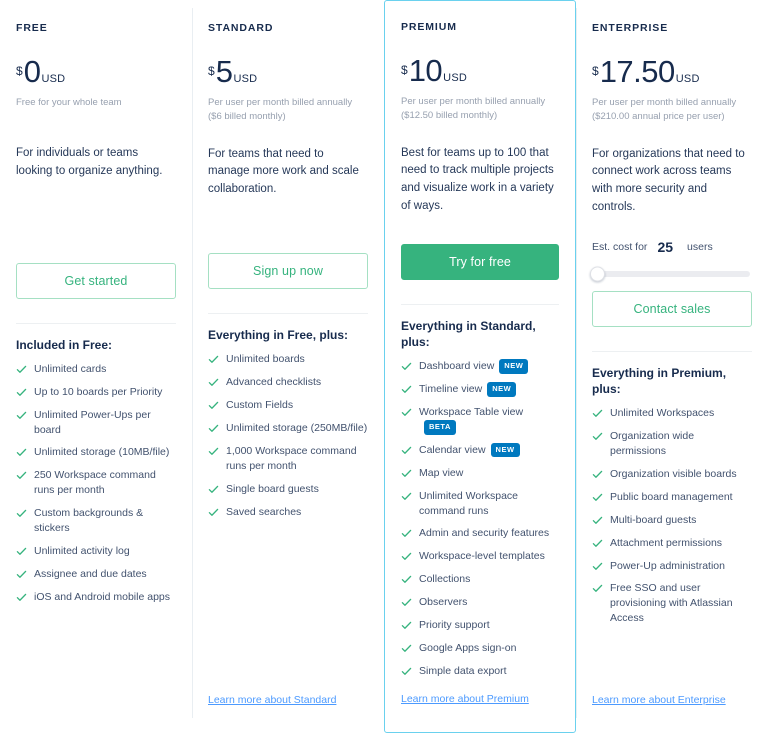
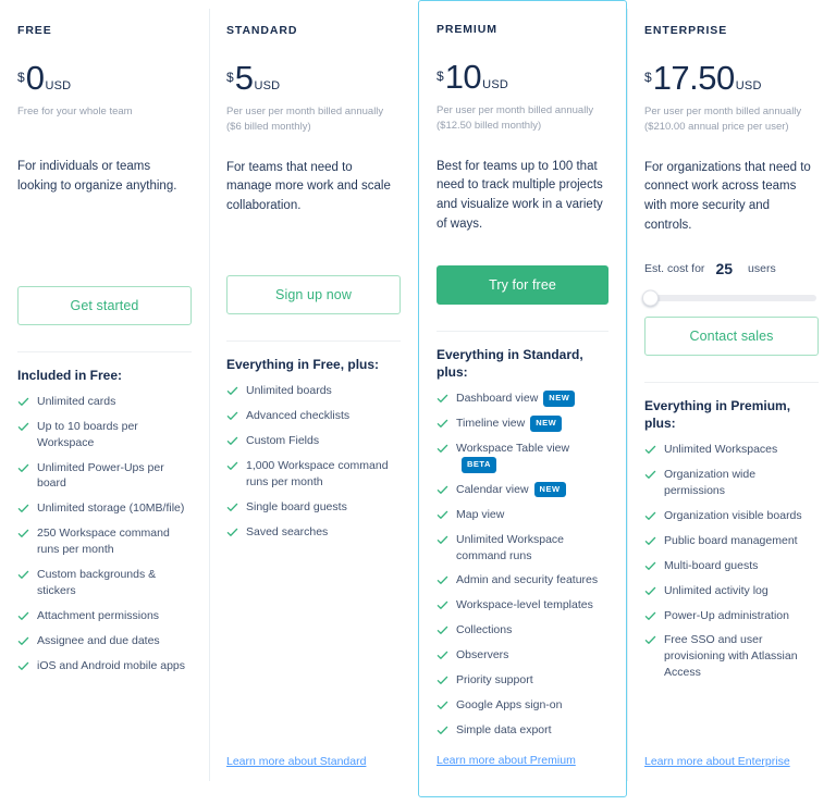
  FREE
  $
  0
  USD
  Free for your whole team
  For individuals or teams looking to organize anything.
  Get started
  Included in Free:
  Unlimited cards
- Up to 10 boards per Priority
+ Up to 10 boards per Workspace
  Unlimited Power-Ups per board
  Unlimited storage (10MB/file)
  250 Workspace command runs per month
  Custom backgrounds & stickers
- Unlimited activity log
+ Attachment permissions
  Assignee and due dates
  iOS and Android mobile apps
  STANDARD
  $
  5
  USD
  Per user per month billed annually ($6 billed monthly)
  For teams that need to manage more work and scale collaboration.
  Sign up now
  Everything in Free, plus:
  Unlimited boards
  Advanced checklists
  Custom Fields
- Unlimited storage (250MB/file)
  1,000 Workspace command runs per month
  Single board guests
  Saved searches
  Learn more about Standard
  PREMIUM
  $
  10
  USD
  Per user per month billed annually ($12.50 billed monthly)
  Best for teams up to 100 that need to track multiple projects and visualize work in a variety of ways.
  Try for free
  Everything in Standard, plus:
  Dashboard view NEW
  Timeline view NEW
  Workspace Table viewBETA
  Calendar view NEW
  Map view
  Unlimited Workspace command runs
  Admin and security features
  Workspace-level templates
  Collections
  Observers
  Priority support
  Google Apps sign-on
  Simple data export
  Learn more about Premium
  ENTERPRISE
  $
  17.50
  USD
  Per user per month billed annually ($210.00 annual price per user)
  For organizations that need to connect work across teams with more security and controls.
  Est. cost for
  25
  users
  Contact sales
  Everything in Premium, plus:
  Unlimited Workspaces
  Organization wide permissions
  Organization visible boards
  Public board management
  Multi-board guests
- Attachment permissions
+ Unlimited activity log
  Power-Up administration
  Free SSO and user provisioning with Atlassian Access
  Learn more about Enterprise
